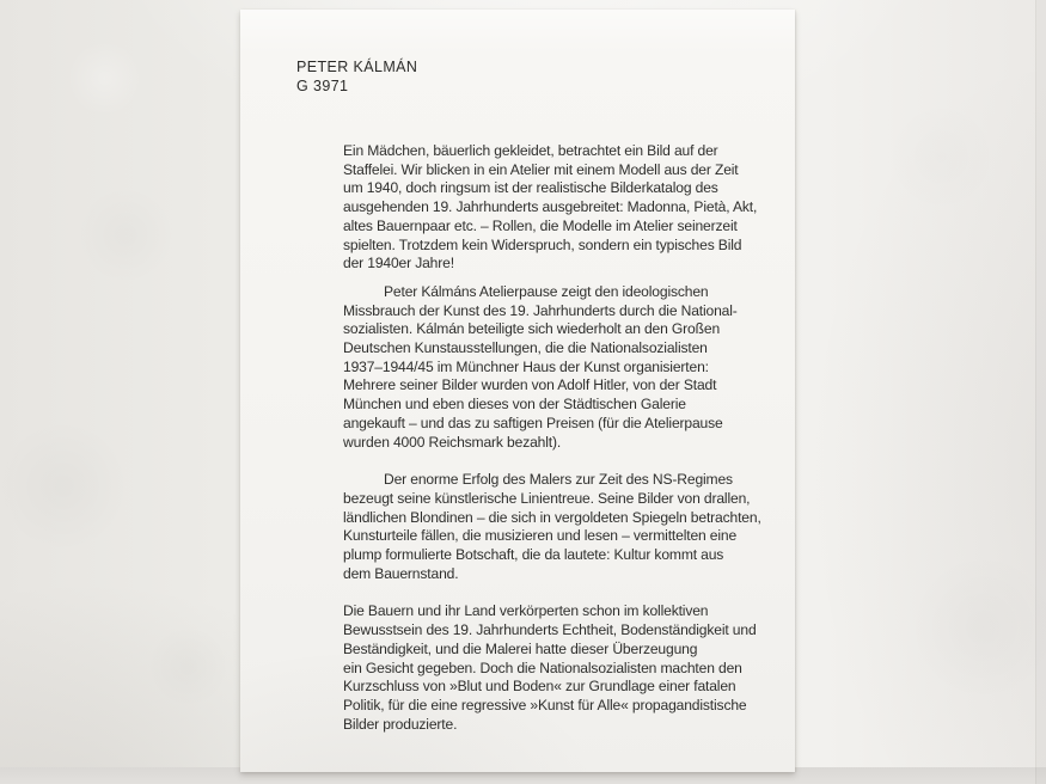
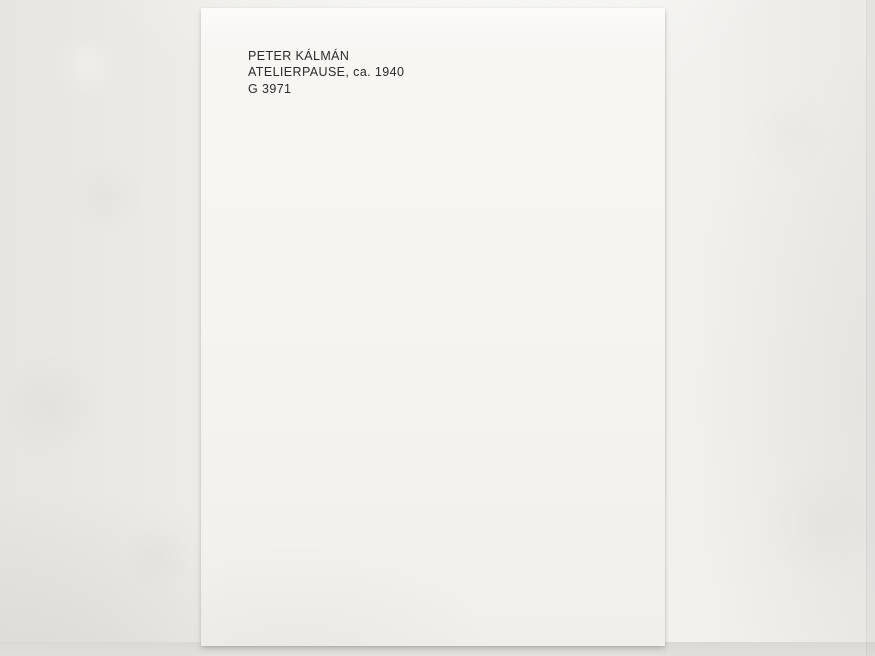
  PETER KÁLMÁN
+ ATELIERPAUSE, ca. 1940
  G 3971
- Ein Mädchen, bäuerlich gekleidet, betrachtet ein Bild auf der
- Staffelei. Wir blicken in ein Atelier mit einem Modell aus der Zeit
- um 1940, doch ringsum ist der realistische Bilderkatalog des
- ausgehenden 19. Jahrhunderts ausgebreitet: Madonna, Pietà, Akt,
- altes Bauernpaar etc. – Rollen, die Modelle im Atelier seinerzeit
- spielten. Trotzdem kein Widerspruch, sondern ein typisches Bild
- der 1940er Jahre!
- Peter Kálmáns Atelierpause zeigt den ideologischen
- Missbrauch der Kunst des 19. Jahrhunderts durch die National-
- sozialisten. Kálmán beteiligte sich wiederholt an den Großen
- Deutschen Kunstausstellungen, die die Nationalsozialisten
- 1937–1944/45 im Münchner Haus der Kunst organisierten:
- Mehrere seiner Bilder wurden von Adolf Hitler, von der Stadt
- München und eben dieses von der Städtischen Galerie
- angekauft – und das zu saftigen Preisen (für die Atelierpause
- wurden 4000 Reichsmark bezahlt).
- Der enorme Erfolg des Malers zur Zeit des NS-Regimes
- bezeugt seine künstlerische Linientreue. Seine Bilder von drallen,
- ländlichen Blondinen – die sich in vergoldeten Spiegeln betrachten,
- Kunsturteile fällen, die musizieren und lesen – vermittelten eine
- plump formulierte Botschaft, die da lautete: Kultur kommt aus
- dem Bauernstand.
- Die Bauern und ihr Land verkörperten schon im kollektiven
- Bewusstsein des 19. Jahrhunderts Echtheit, Bodenständigkeit und
- Beständigkeit, und die Malerei hatte dieser Überzeugung
- ein Gesicht gegeben. Doch die Nationalsozialisten machten den
- Kurzschluss von »Blut und Boden« zur Grundlage einer fatalen
- Politik, für die eine regressive »Kunst für Alle« propagandistische
- Bilder produzierte.
